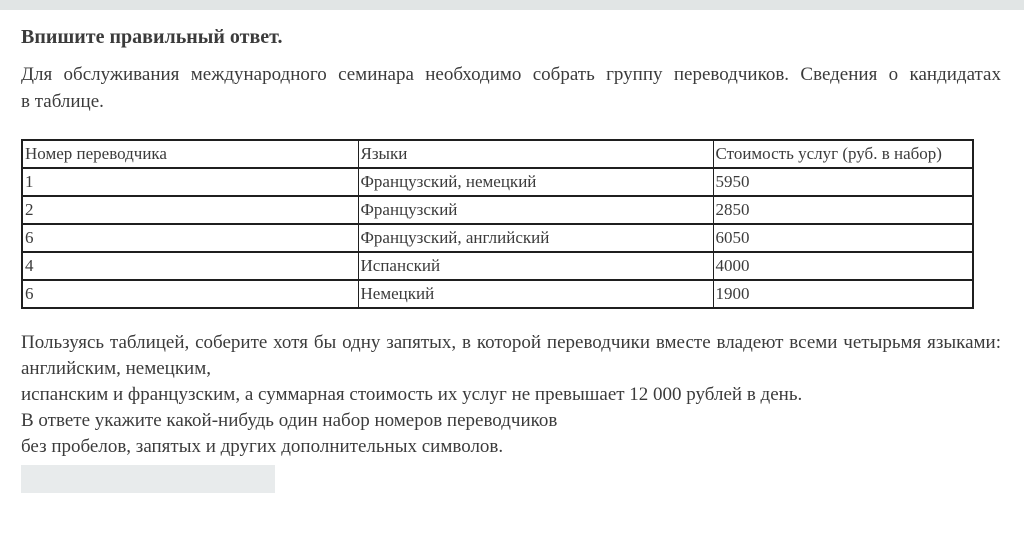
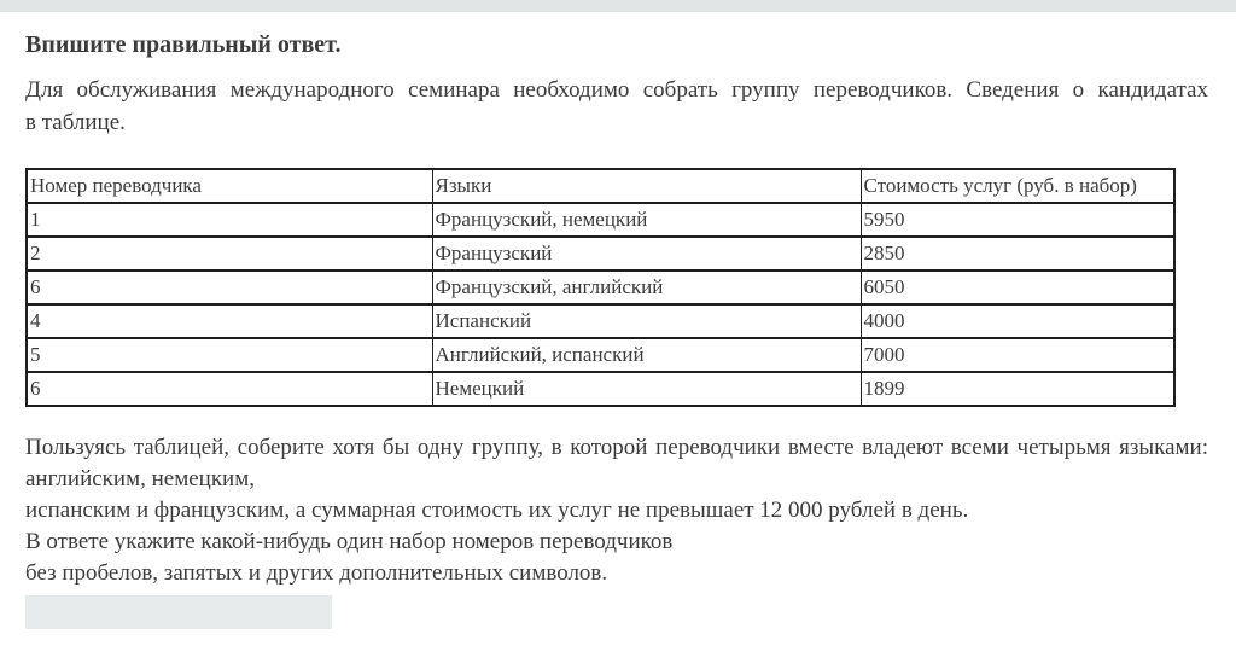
  Впишите правильный ответ.
  Для обслуживания международного семинара необходимо собрать группу переводчиков. Сведения о кандидатах
  в таблице.
  Номер переводчика	Языки	Стоимость услуг (руб. в набор)
  1	Французский, немецкий	5950
  2	Французский	2850
  6	Французский, английский	6050
  4	Испанский	4000
+ 5	Английский, испанский	7000
- 6	Немецкий	1900
+ 6	Немецкий	1899
- Пользуясь таблицей, соберите хотя бы одну запятых, в которой переводчики вместе владеют всеми четырьмя языками:
+ Пользуясь таблицей, соберите хотя бы одну группу, в которой переводчики вместе владеют всеми четырьмя языками:
  английским, немецким,
  испанским и французским, а суммарная стоимость их услуг не превышает 12 000 рублей в день.
  В ответе укажите какой-нибудь один набор номеров переводчиков
  без пробелов, запятых и других дополнительных символов.
